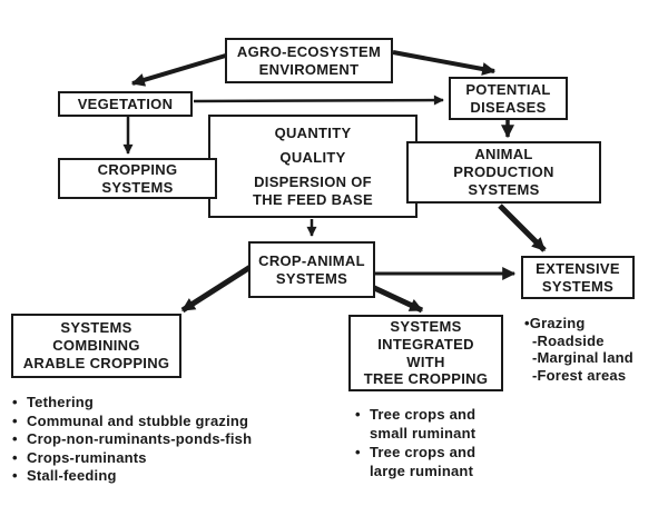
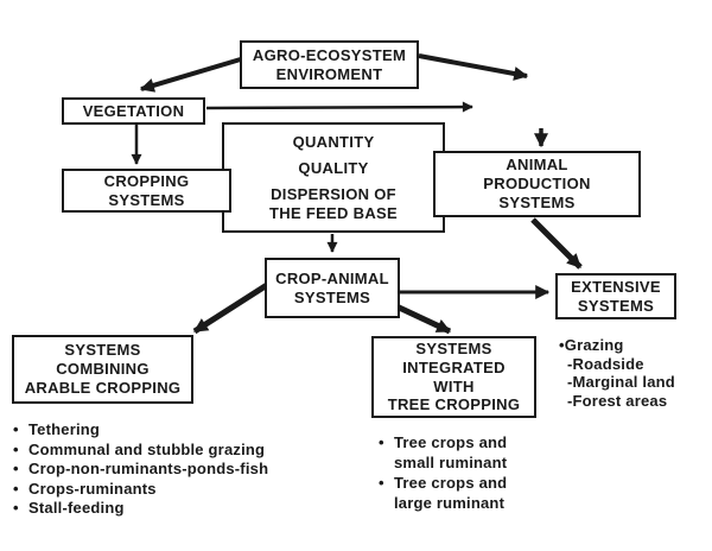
  QUANTITY
  QUALITY
  DISPERSION OF
  THE FEED BASE
  AGRO-ECOSYSTEM
  ENVIROMENT
  VEGETATION
- POTENTIAL
- DISEASES
  CROPPING
  SYSTEMS
  ANIMAL
  PRODUCTION
  SYSTEMS
  CROP-ANIMAL
  SYSTEMS
  EXTENSIVE
  SYSTEMS
  SYSTEMS
  COMBINING
  ARABLE CROPPING
  SYSTEMS
  INTEGRATED
  WITH
  TREE CROPPING
  •Grazing
  -Roadside
  -Marginal land
  -Forest areas
  •
  Tethering
  •
  Communal and stubble grazing
  •
  Crop-non-ruminants-ponds-fish
  •
  Crops-ruminants
  •
  Stall-feeding
  •
  Tree crops and
  small ruminant
  •
  Tree crops and
  large ruminant
